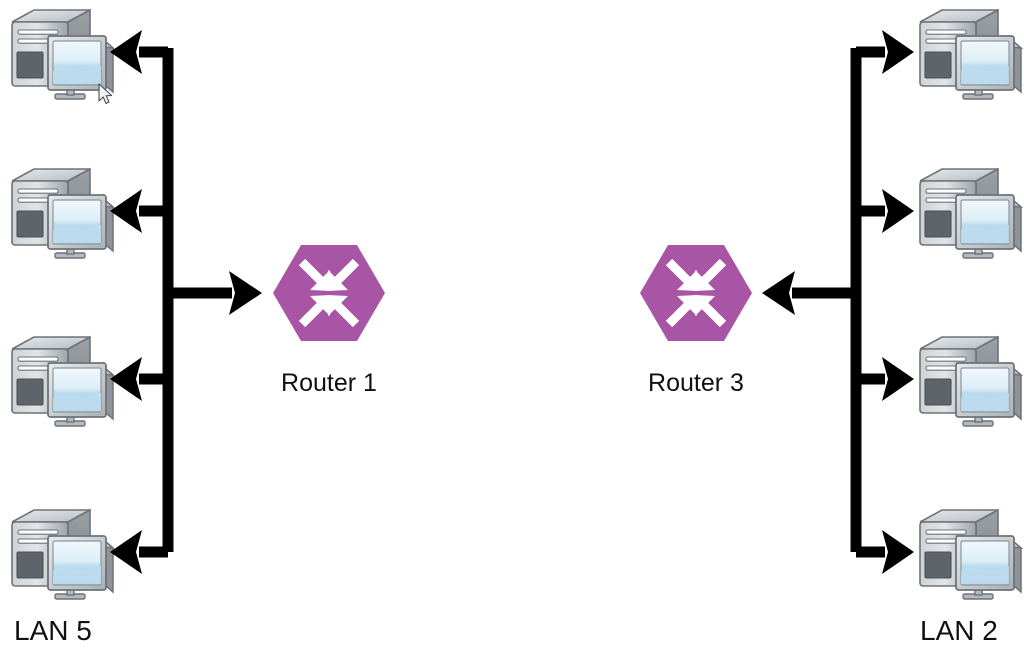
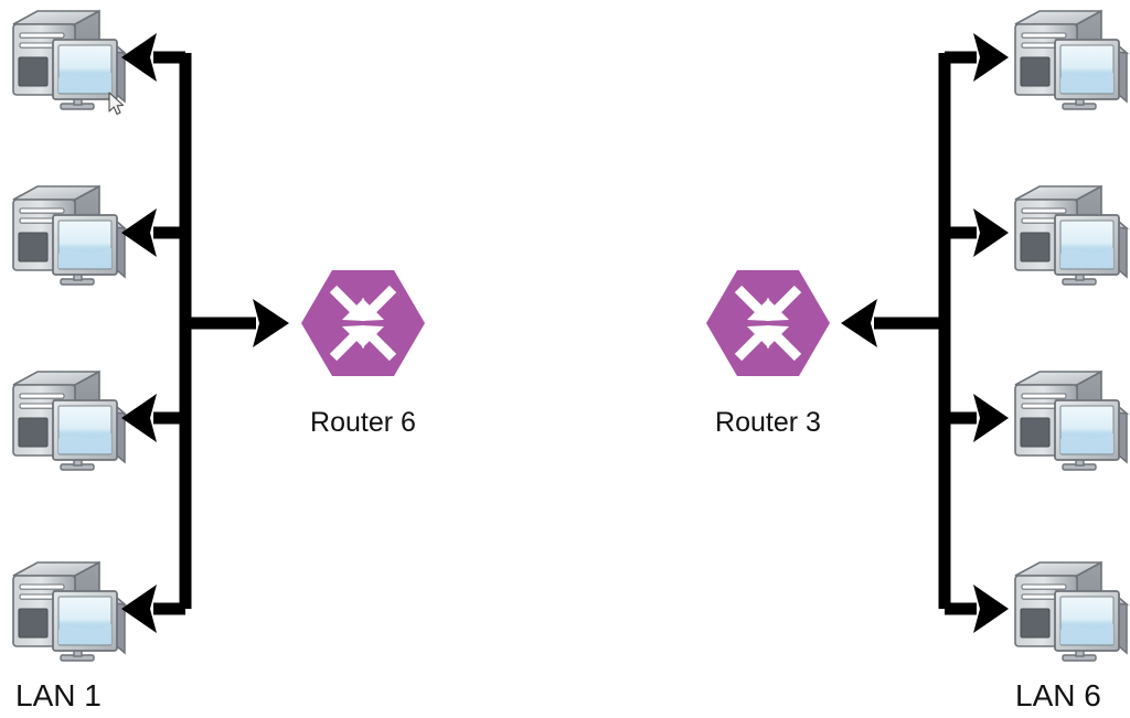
- LAN 5
+ LAN 1
- Router 1
+ Router 6
  Router 3
- LAN 2
+ LAN 6
